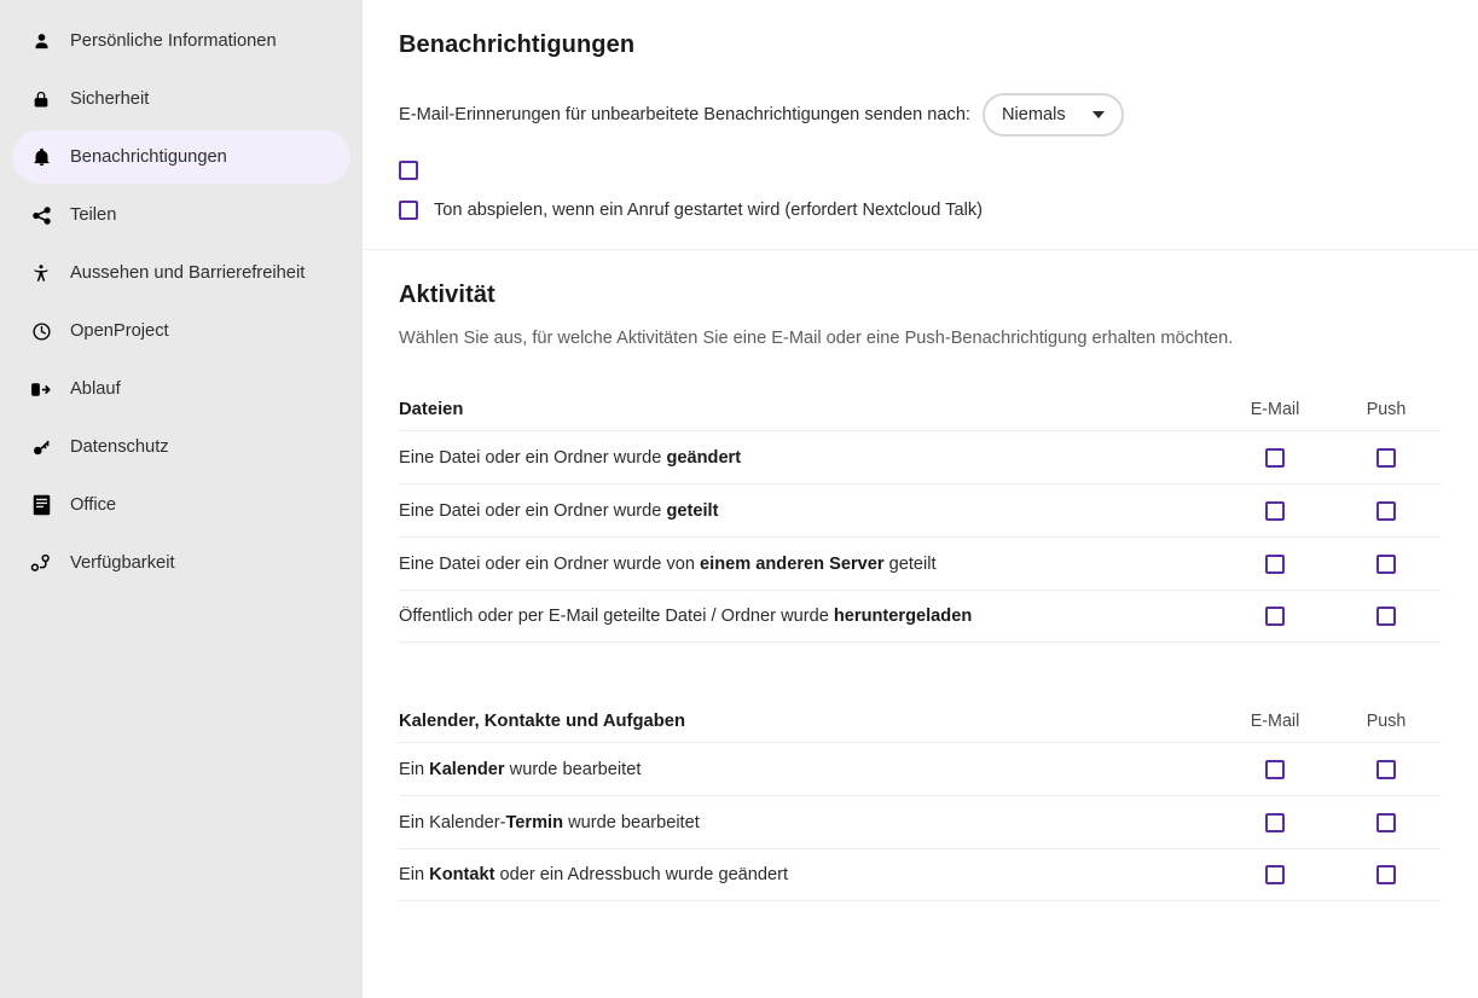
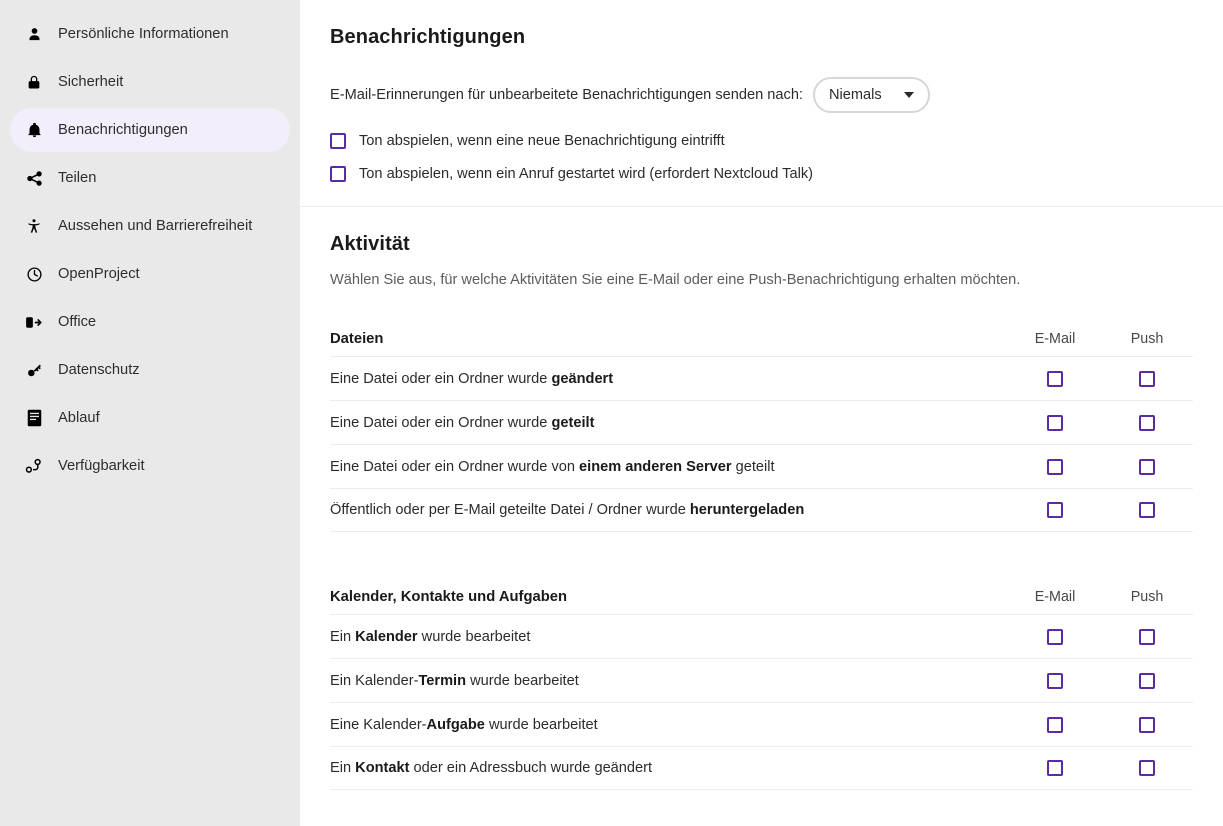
  Persönliche Informationen
  Sicherheit
  Benachrichtigungen
  Teilen
  Aussehen und Barrierefreiheit
  OpenProject
- Ablauf
+ Office
  Datenschutz
- Office
+ Ablauf
  Verfügbarkeit
  Benachrichtigungen
  E-Mail-Erinnerungen für unbearbeitete Benachrichtigungen senden nach:
  Niemals
+ Ton abspielen, wenn eine neue Benachrichtigung eintrifft
  Ton abspielen, wenn ein Anruf gestartet wird (erfordert Nextcloud Talk)
  Aktivität
  Wählen Sie aus, für welche Aktivitäten Sie eine E-Mail oder eine Push-Benachrichtigung erhalten möchten.
  Dateien
  E-Mail
  Push
  Eine Datei oder ein Ordner wurde geändert
  Eine Datei oder ein Ordner wurde geteilt
  Eine Datei oder ein Ordner wurde von einem anderen Server geteilt
  Öffentlich oder per E-Mail geteilte Datei / Ordner wurde heruntergeladen
  Kalender, Kontakte und Aufgaben
  E-Mail
  Push
  Ein Kalender wurde bearbeitet
  Ein Kalender-Termin wurde bearbeitet
+ Eine Kalender-Aufgabe wurde bearbeitet
  Ein Kontakt oder ein Adressbuch wurde geändert
